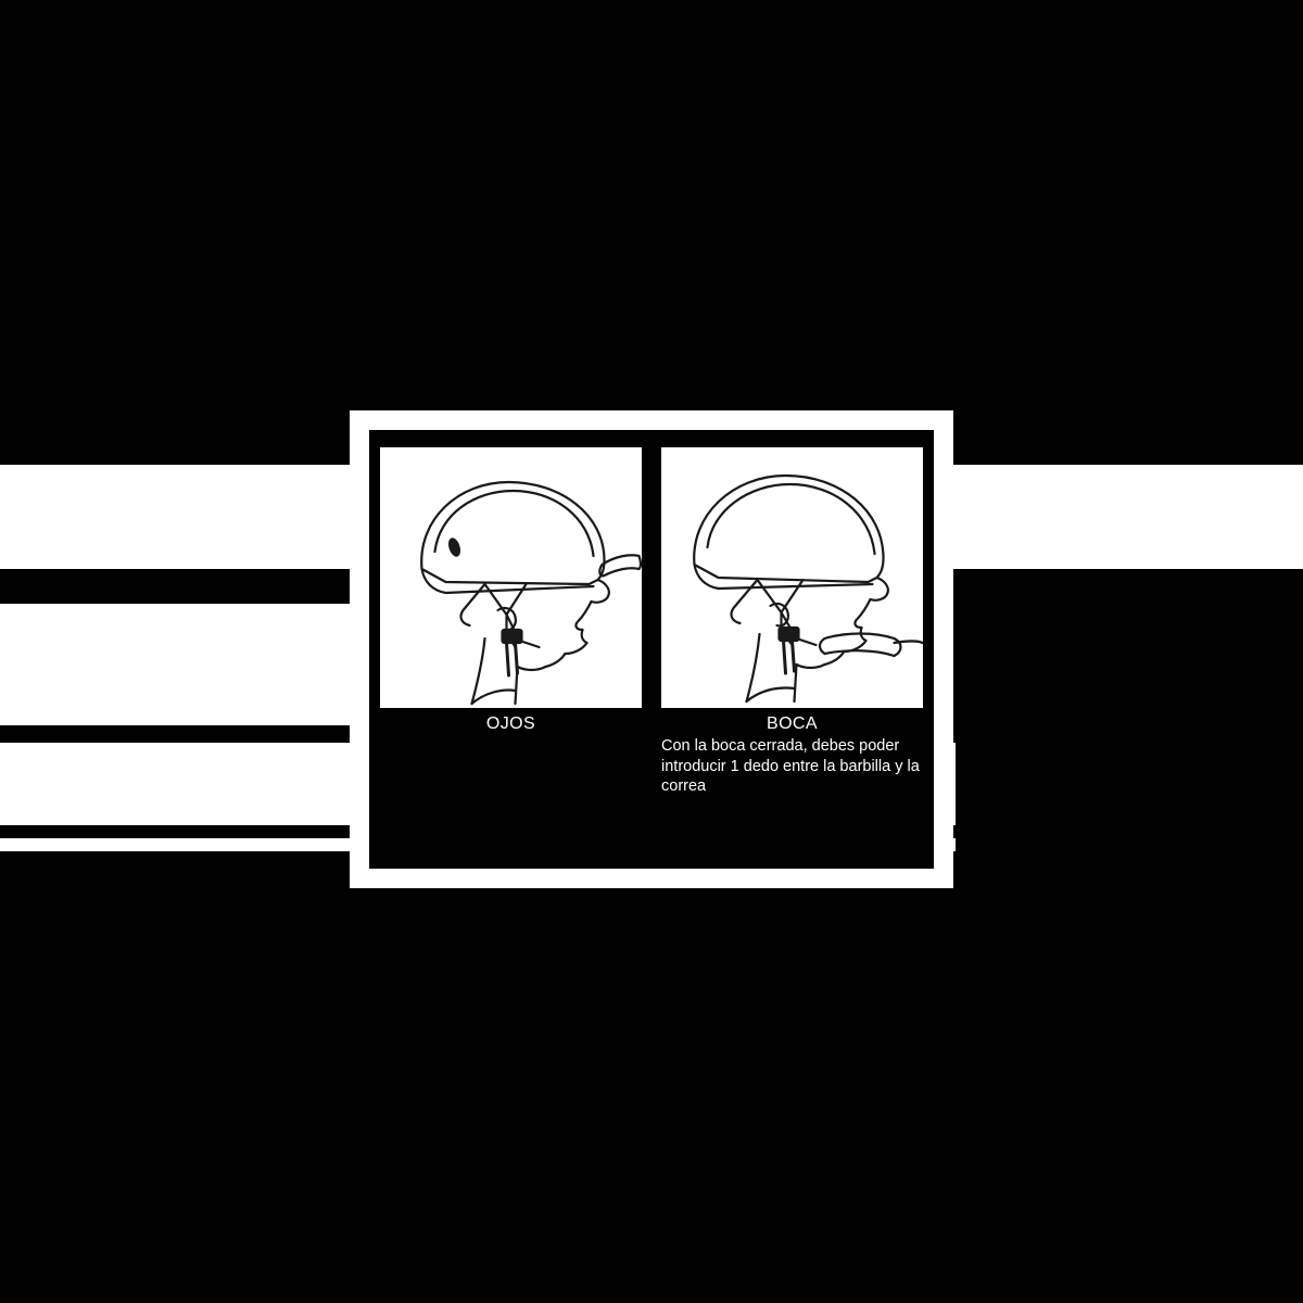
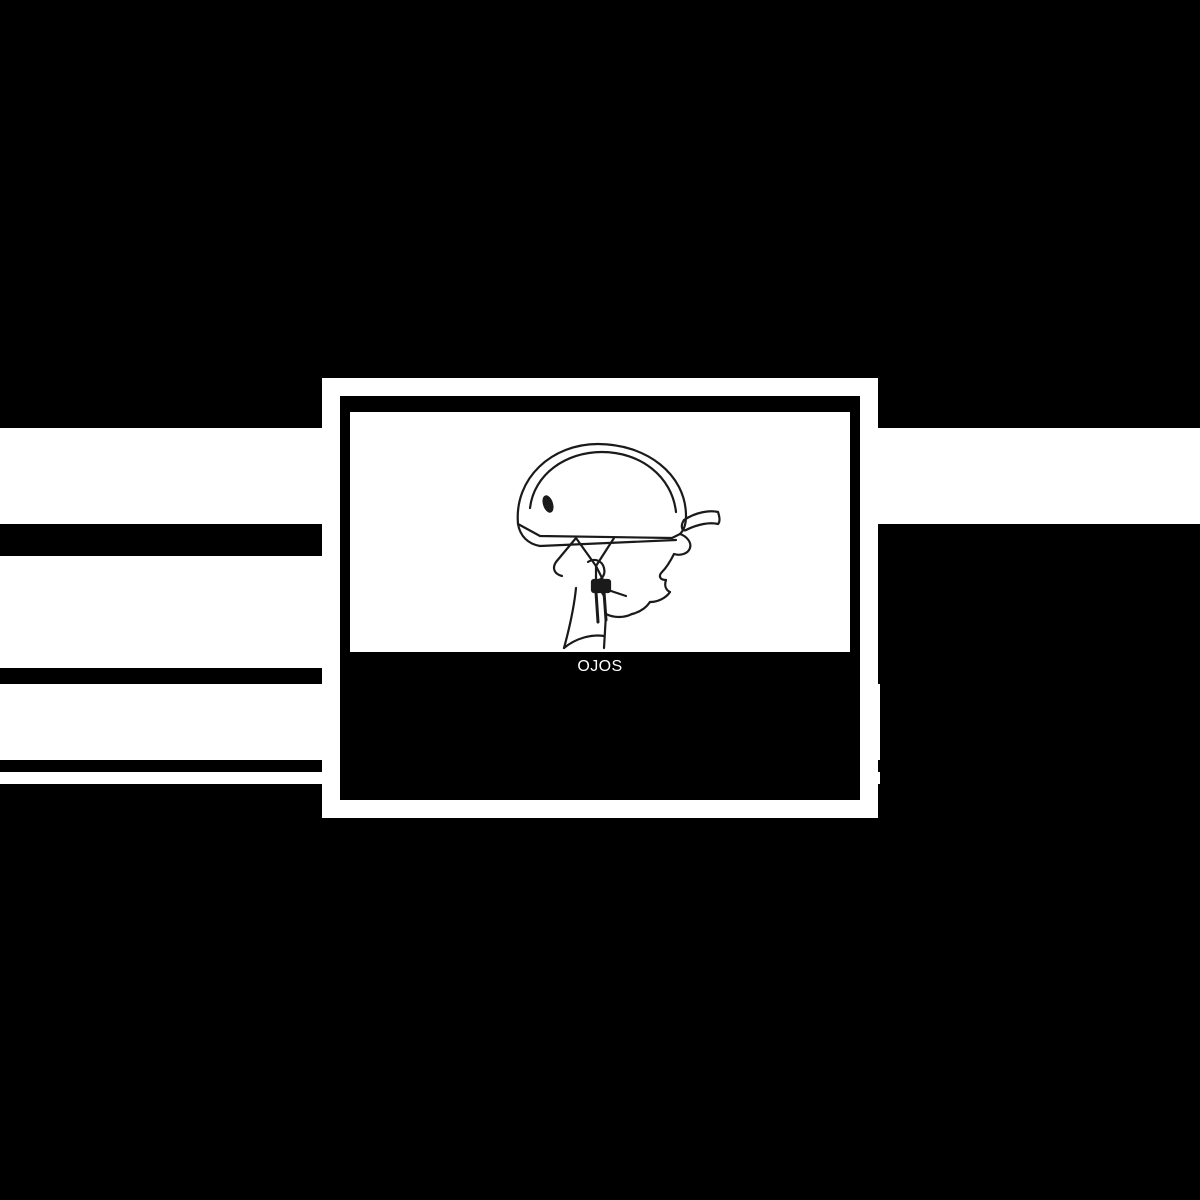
  OJOS
- BOCA
- Con la boca cerrada, debes poder introducir 1 dedo entre la barbilla y la correa
